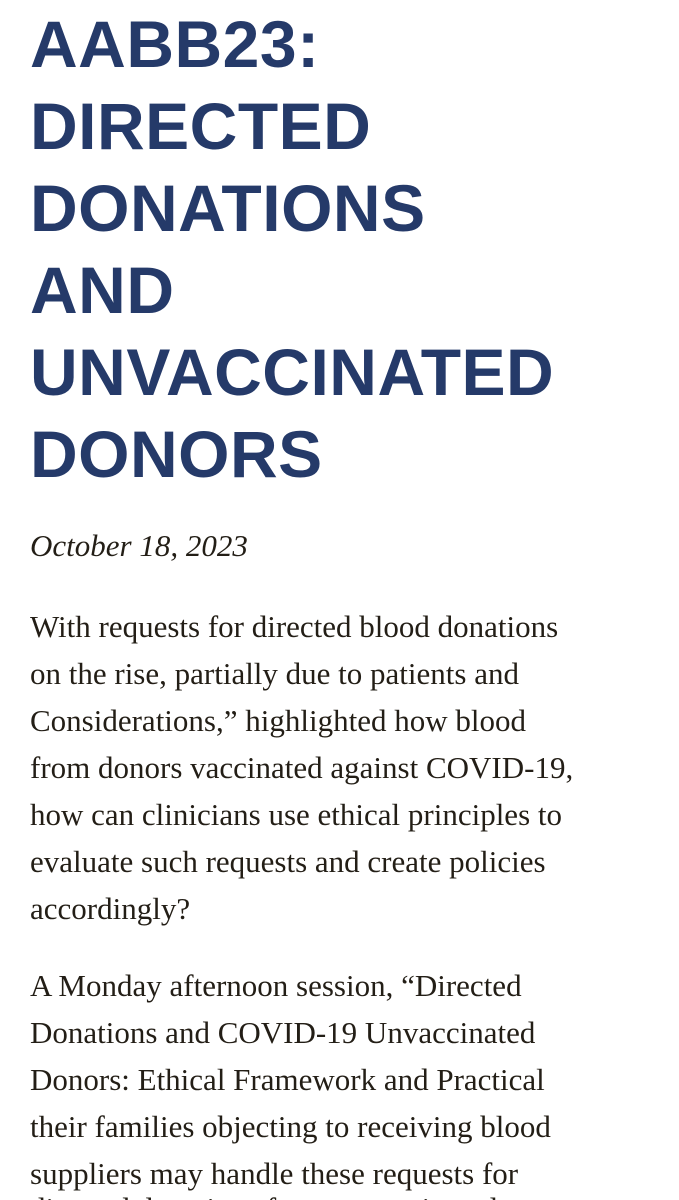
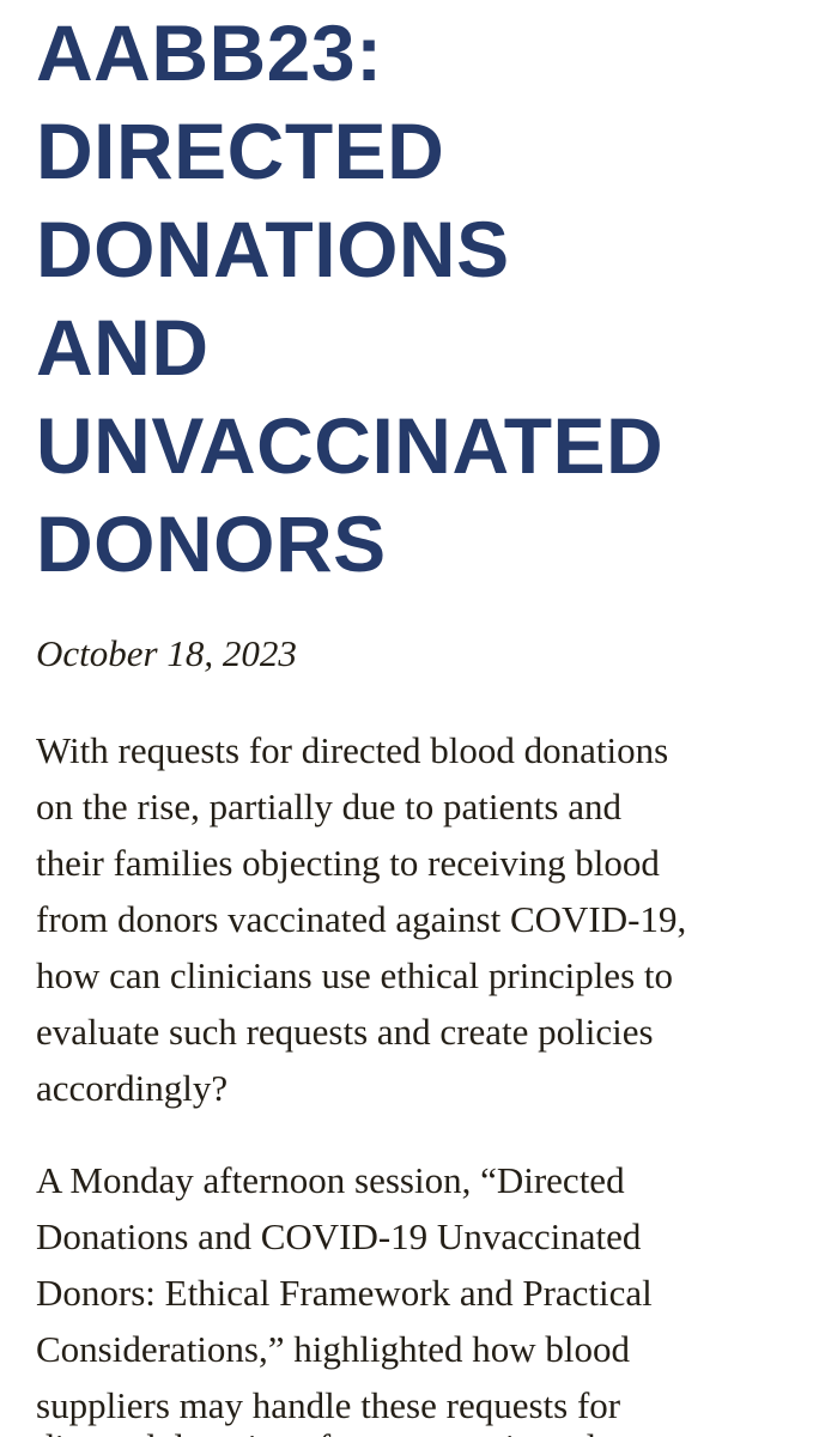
  AABB23:
  DIRECTED
  DONATIONS
  AND
  UNVACCINATED
  DONORS
  October 18, 2023
  With requests for directed blood donations
  on the rise, partially due to patients and
- Considerations,” highlighted how blood
+ their families objecting to receiving blood
  from donors vaccinated against COVID-19,
  how can clinicians use ethical principles to
  evaluate such requests and create policies
  accordingly?
  A Monday afternoon session, “Directed
  Donations and COVID-19 Unvaccinated
  Donors: Ethical Framework and Practical
- their families objecting to receiving blood
+ Considerations,” highlighted how blood
  suppliers may handle these requests for
